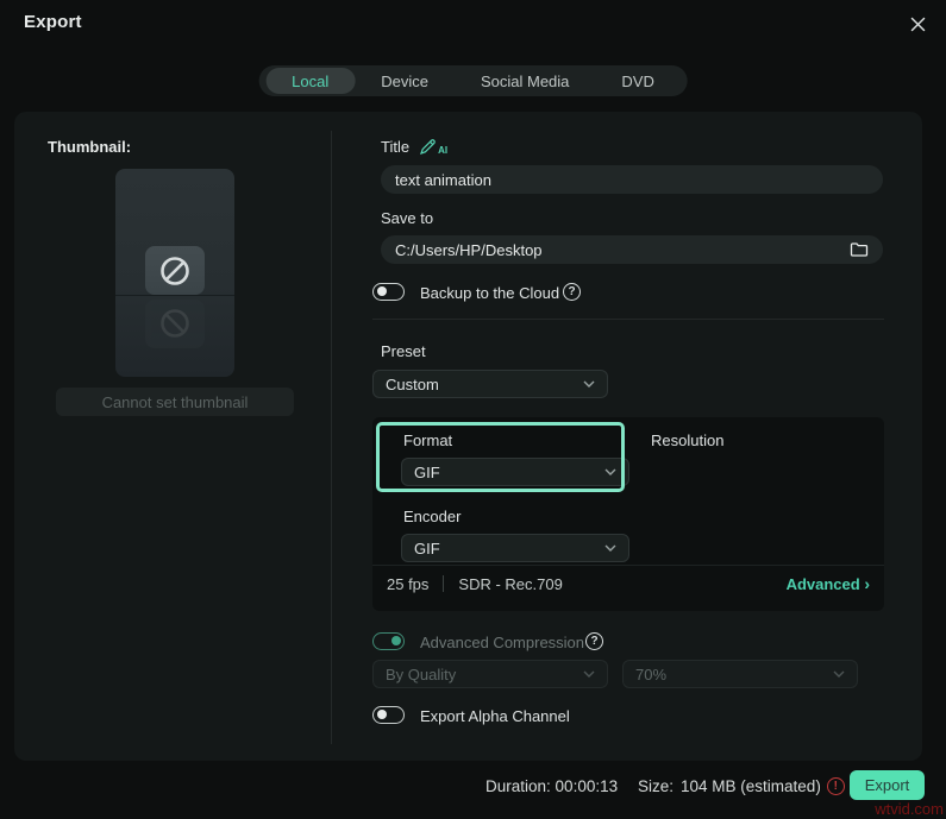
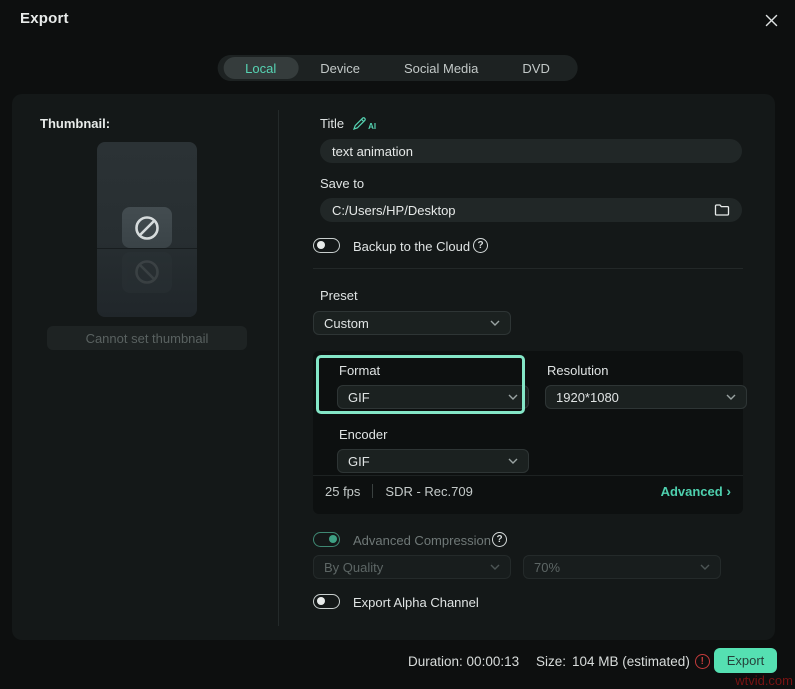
  Export
  Local
  Device
  Social Media
  DVD
  Thumbnail:
  Cannot set thumbnail
  Title
  AI
  text animation
  Save to
  C:/Users/HP/Desktop
  Backup to the Cloud
  ?
  Preset
  Custom
  Format
  GIF
  Resolution
+ 1920*1080
  Encoder
  GIF
  25 fps
  SDR - Rec.709
  Advanced ›
  Advanced Compression
  ?
  By Quality
  70%
  Export Alpha Channel
  Duration: 00:00:13
  Size:
  104 MB (estimated)
  !
  Export
  wtvid.com
